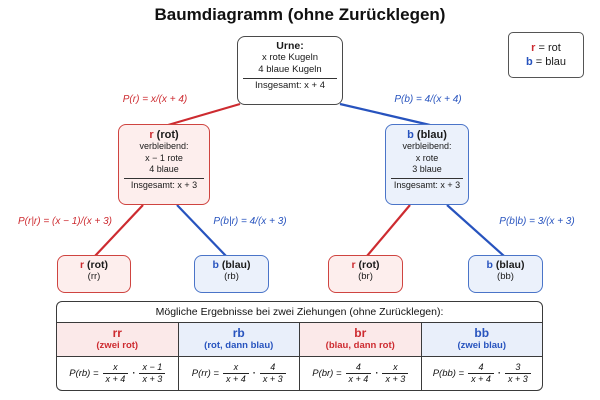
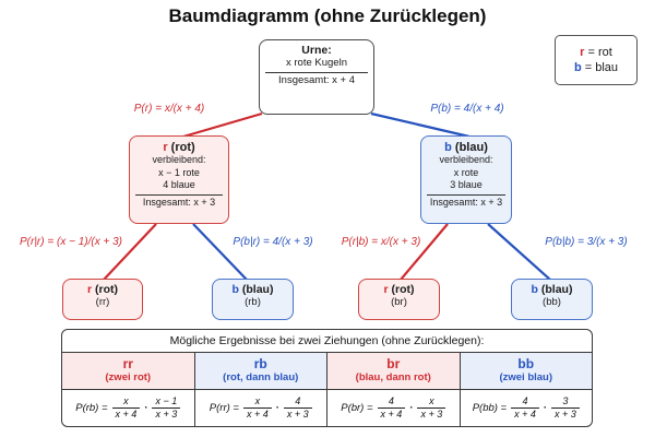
  Baumdiagramm (ohne Zurücklegen)
  r = rot
  b = blau
  Urne:
  x rote Kugeln
- 4 blaue Kugeln
  Insgesamt: x + 4
  P(r) = x/(x + 4)
  P(b) = 4/(x + 4)
  r (rot)
  verbleibend:
  x − 1 rote
  4 blaue
  Insgesamt: x + 3
  b (blau)
  verbleibend:
  x rote
  3 blaue
  Insgesamt: x + 3
  P(r|r) = (x − 1)/(x + 3)
  P(b|r) = 4/(x + 3)
+ P(r|b) = x/(x + 3)
  P(b|b) = 3/(x + 3)
  r (rot)
  (rr)
  b (blau)
  (rb)
  r (rot)
  (br)
  b (blau)
  (bb)
  Mögliche Ergebnisse bei zwei Ziehungen (ohne Zurücklegen):
  rr
  (zwei rot)
  rb
  (rot, dann blau)
  br
  (blau, dann rot)
  bb
  (zwei blau)
  P(rb) =
  x
  x + 4
  ·
  x − 1
  x + 3
  P(rr) =
  x
  x + 4
  ·
  4
  x + 3
  P(br) =
  4
  x + 4
  ·
  x
  x + 3
  P(bb) =
  4
  x + 4
  ·
  3
  x + 3
